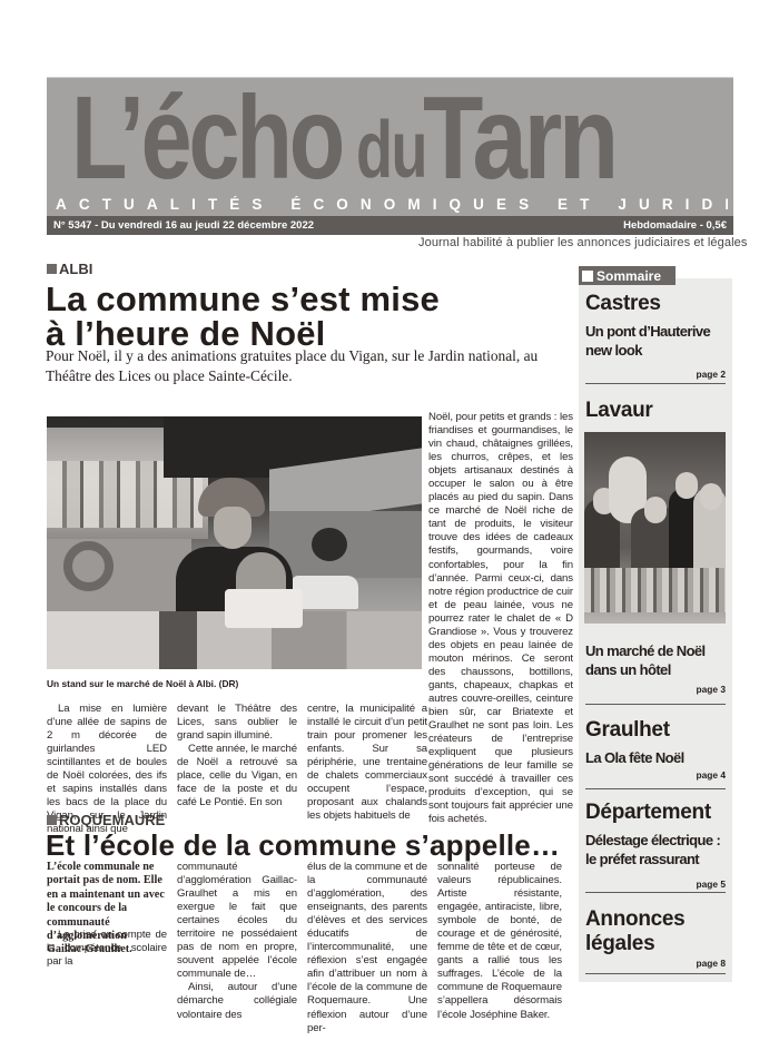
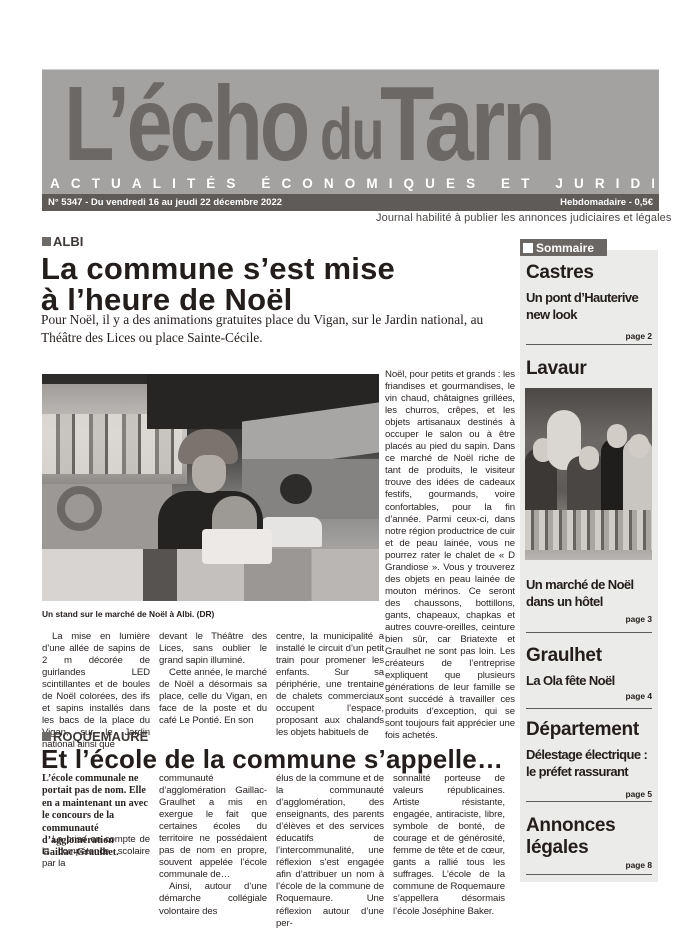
  L’écho
  du
  Tarn
  ACTUALITÉS ÉCONOMIQUES ET JURID
  N° 5347 - Du vendredi 16 au jeudi 22 décembre 2022
  Hebdomadaire - 0,5€
  Journal habilité à publier les annonces judiciaires et légales
  ALBI
  La commune s’est mise
  à l’heure de Noël
  Pour Noël, il y a des animations gratuites place du Vigan, sur le Jardin national, au Théâtre des Lices ou place Sainte-Cécile.
  Un stand sur le marché de Noël à Albi. (DR)
  Noël, pour petits et grands : les friandises et gourmandises, le vin chaud, châtaignes grillées, les churros, crêpes, et les objets artisanaux destinés à occuper le salon ou à être placés au pied du sapin. Dans ce marché de Noël riche de tant de produits, le visiteur trouve des idées de cadeaux festifs, gourmands, voire confortables, pour la fin d’année. Parmi ceux-ci, dans notre région productrice de cuir et de peau lainée, vous ne pourrez rater le chalet de « D Grandiose ». Vous y trouverez des objets en peau lainée de mouton mérinos. Ce seront des chaussons, bottillons, gants, chapeaux, chapkas et autres couvre-oreilles, ceinture bien sûr, car Briatexte et Graulhet ne sont pas loin. Les créateurs de l’entreprise expliquent que plusieurs générations de leur famille se sont succédé à travailler ces produits d’exception, qui se sont toujours fait apprécier une fois achetés.
  La mise en lumière d’une allée de sapins de 2 m décorée de guirlandes LED scintillantes et de boules de Noël colorées, des ifs et sapins installés dans les bacs de la place du gan, sur le Jardin national ainsi que
  devant le Théâtre des Lices, sans oublier le grand sapin illuminé.
- Cette année, le marché de Noël a retrouvé sa place, celle du Vigan, en face de la poste et du café Le Pontié. En son
+ Cette année, le marché de Noël a désormais sa place, celle du Vigan, en face de la poste et du café Le Pontié. En son
  centre, la municipalité a installé le circuit d’un petit train pour promener les enfants. Sur sa périphérie, une trentaine de chalets commerciaux occupent l’espace, proposant aux chalands les objets habituels de
  ROQUEMAURE
  Et l’école de la commune s’appelle…
  L’école communale ne portait pas de nom. Elle en a maintenant un avec le concours de la communauté d’agglomération Gaillac-Graulhet.
  La prise en compte de la compétence scolaire par la
  communauté d’agglomération Gaillac-Graulhet a mis en exergue le fait que certaines écoles du territoire ne possédaient pas de nom en propre, souvent appelée l’école communale de…
  Ainsi, autour d’une démarche collégiale volontaire des
  élus de la commune et de la communauté d’agglomération, des enseignants, des parents d’élèves et des services éducatifs de l’intercommunalité, une réflexion s’est engagée afin d’attribuer un nom à l’école de la commune de Roquemaure. Une réflexion autour d’une per-
  sonnalité porteuse de valeurs républicaines. Artiste résistante, engagée, antiraciste, libre, symbole de bonté, de courage et de générosité, femme de tête et de cœur, gants a rallié tous les suffrages. L’école de la commune de Roquemaure s’appellera désormais l’école Joséphine Baker.
  Castres
  Un pont d’Hauterive new look
  page 2
  Lavaur
  Un marché de Noël dans un hôtel
  page 3
  Graulhet
  La Ola fête Noël
  page 4
  Département
  Délestage électrique : le préfet rassurant
  page 5
  Annonces légales
  page 8
  Sommaire
